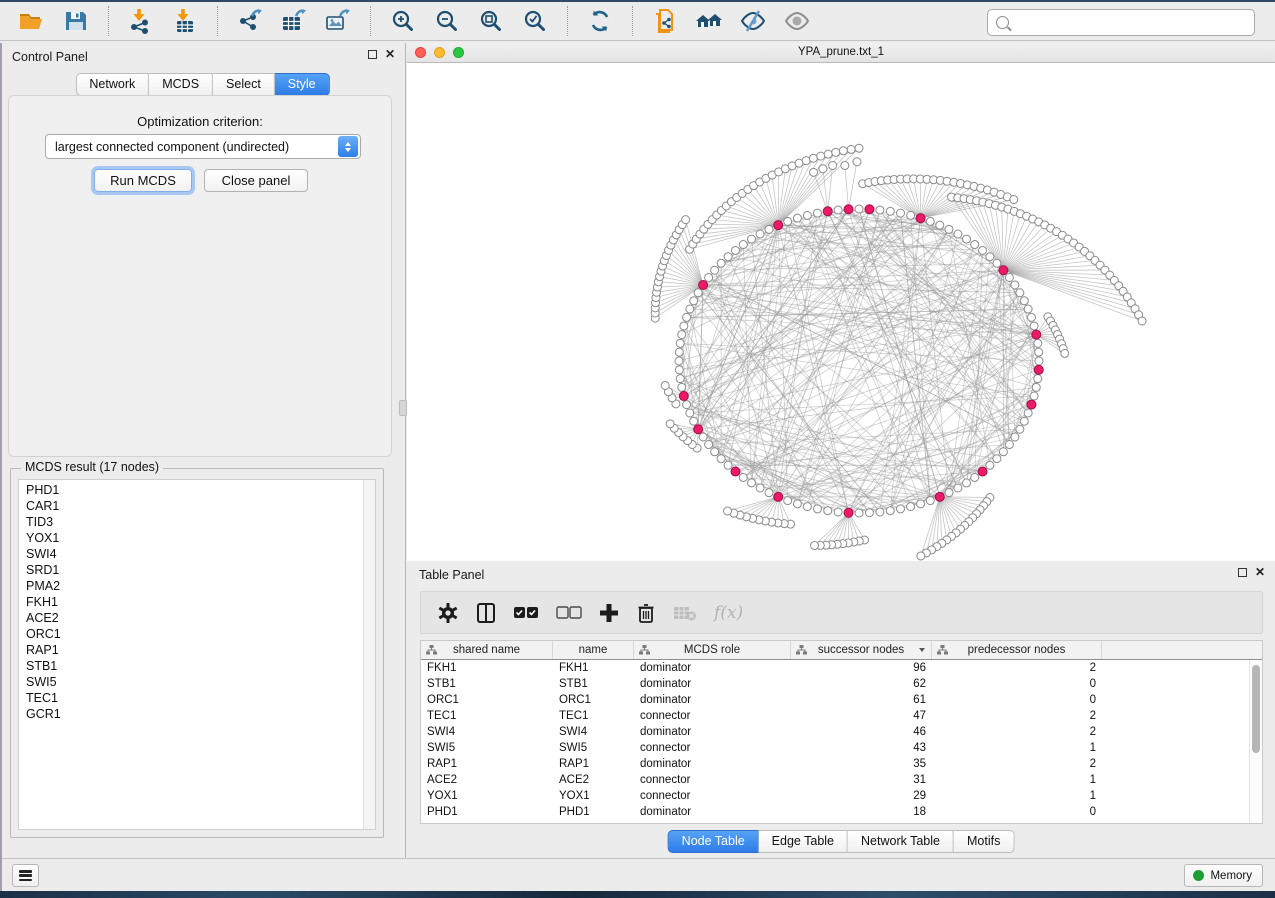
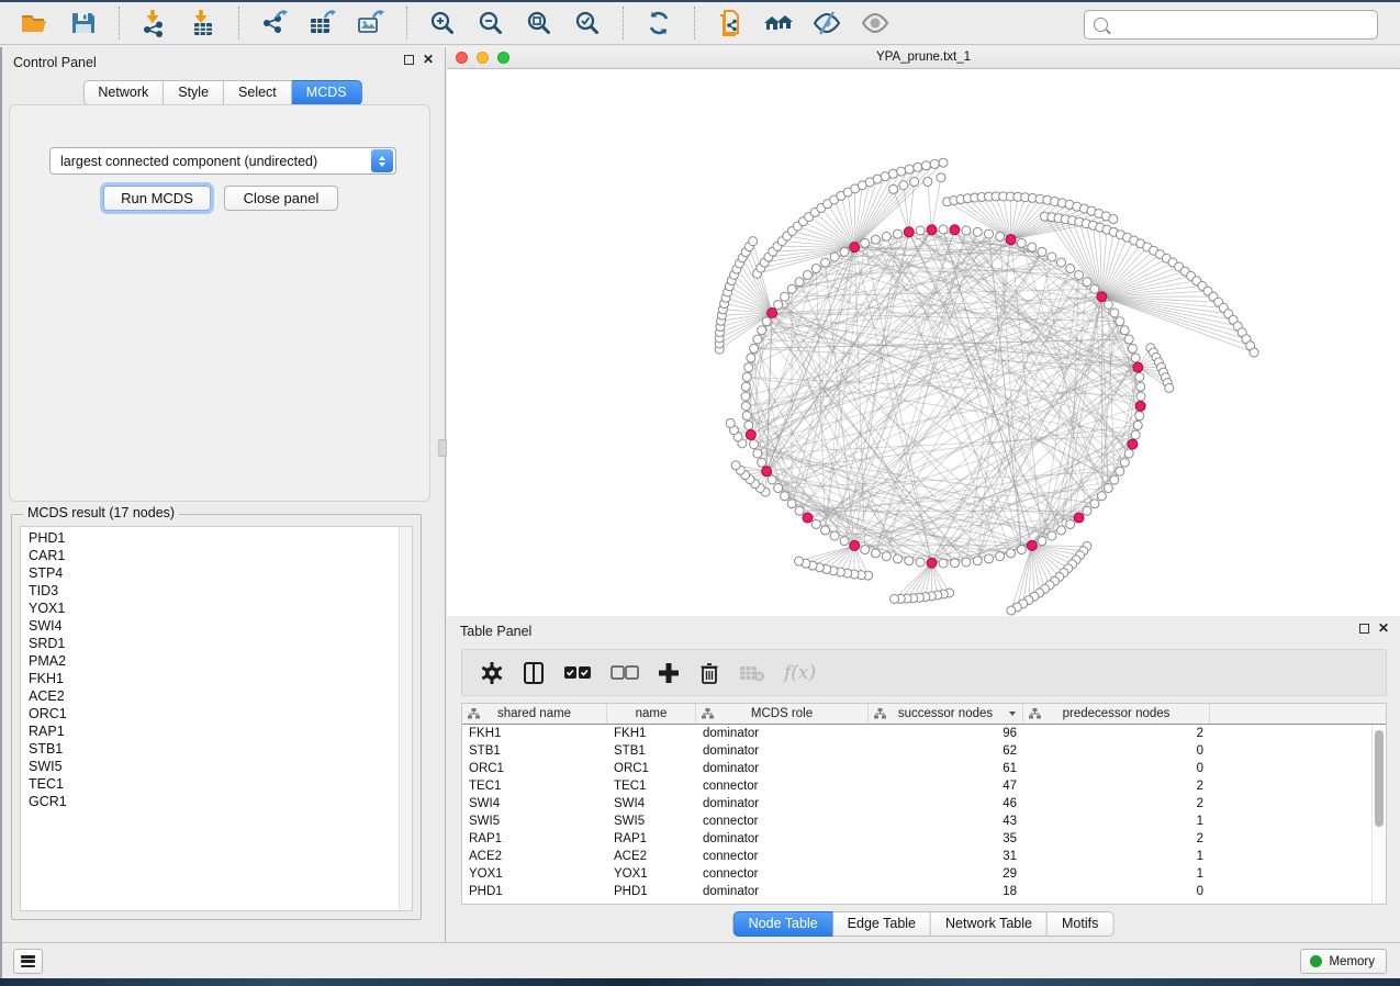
  Control Panel
  ✕
  Network
- MCDS
+ Style
  Select
- Style
+ MCDS
- Optimization criterion:
  largest connected component (undirected)
  Run MCDS
  Close panel
  MCDS result (17 nodes)
  PHD1
  CAR1
+ STP4
  TID3
  YOX1
  SWI4
  SRD1
  PMA2
  FKH1
  ACE2
  ORC1
  RAP1
  STB1
  SWI5
  TEC1
  GCR1
  YPA_prune.txt_1
  Table Panel
  ✕
  f(x)
  shared name
  name
  MCDS role
  successor nodes
  predecessor nodes
  FKH1
  FKH1
  dominator
  96
  2
  STB1
  STB1
  dominator
  62
  0
  ORC1
  ORC1
  dominator
  61
  0
  TEC1
  TEC1
  connector
  47
  2
  SWI4
  SWI4
  dominator
  46
  2
  SWI5
  SWI5
  connector
  43
  1
  RAP1
  RAP1
  dominator
  35
  2
  ACE2
  ACE2
  connector
  31
  1
  YOX1
  YOX1
  connector
  29
  1
  PHD1
  PHD1
  dominator
  18
  0
  Node Table
  Edge Table
  Network Table
  Motifs
  Memory
